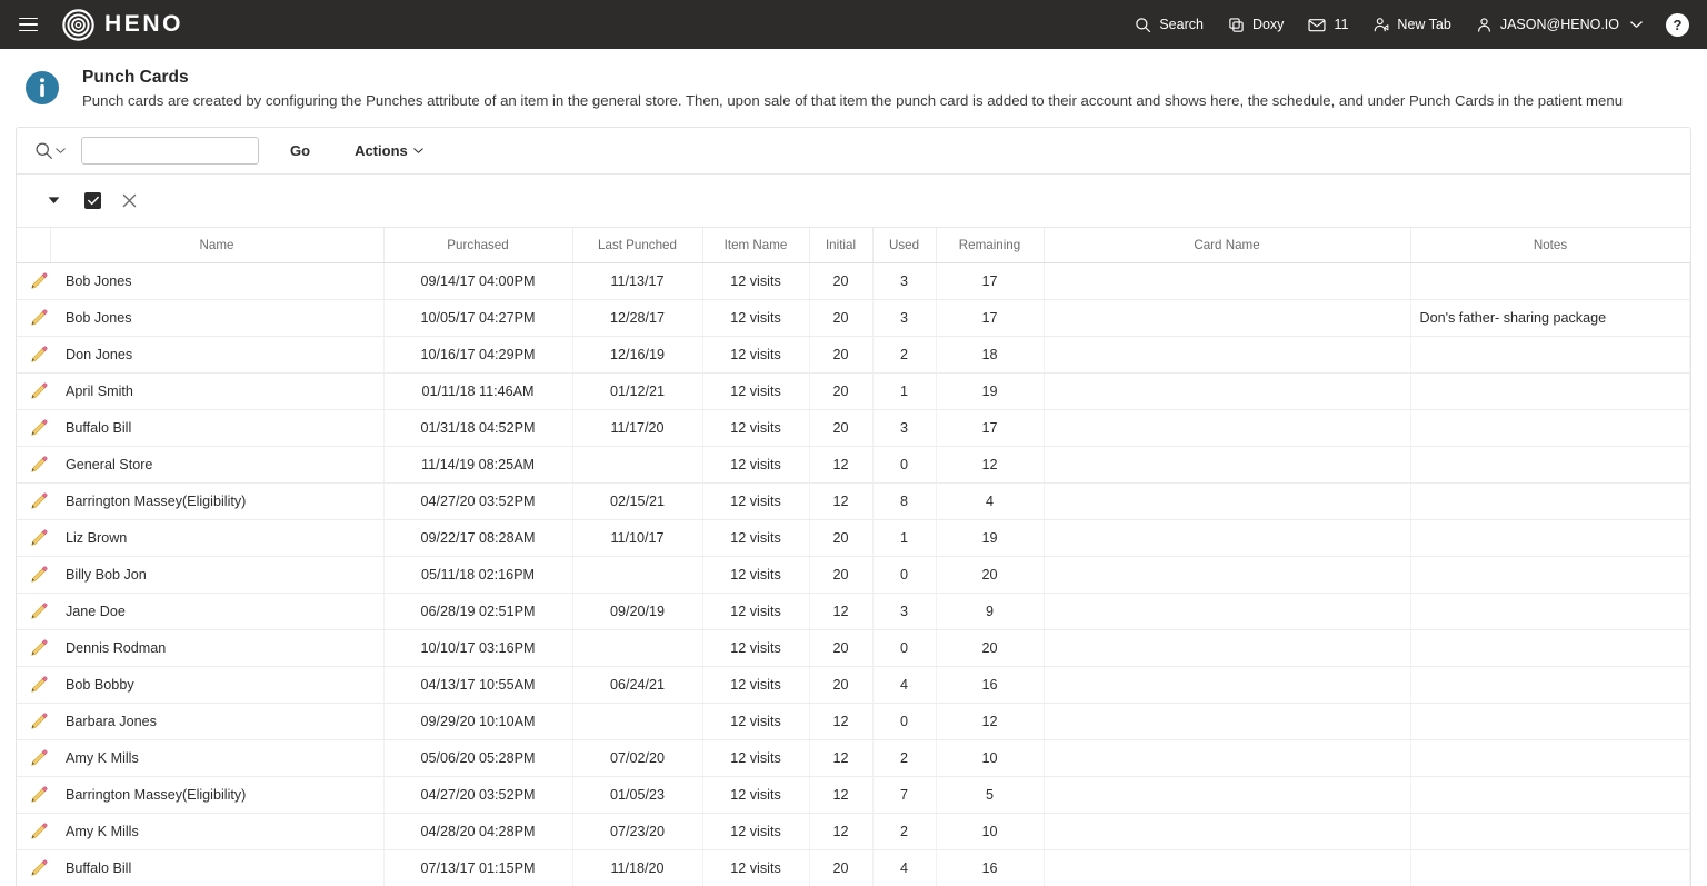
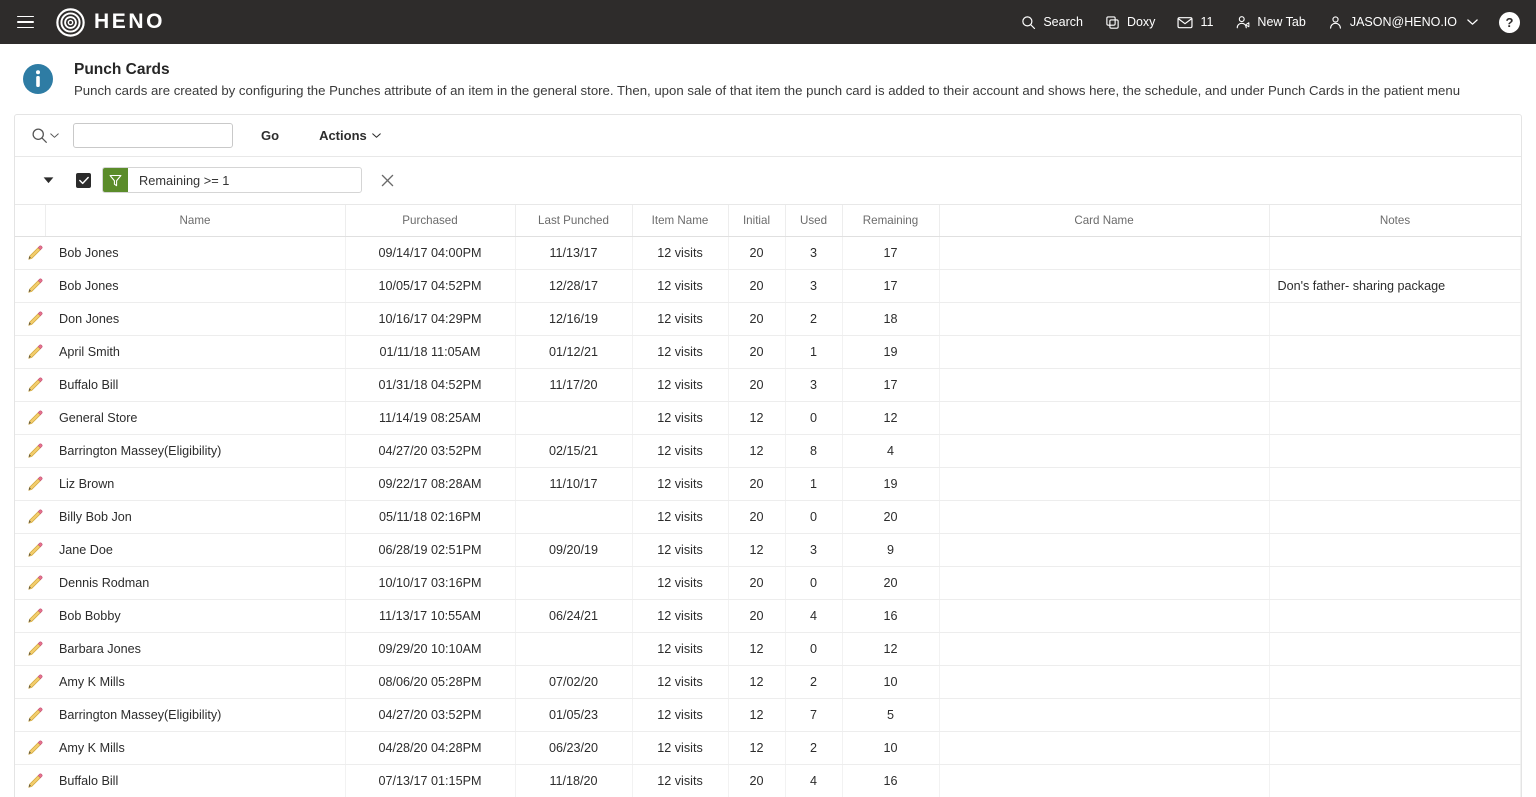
  HENO
  Search
  Doxy
  11
  New Tab
  JASON@HENO.IO
  ?
  Punch Cards
  Punch cards are created by configuring the Punches attribute of an item in the general store. Then, upon sale of that item the punch card is added to their account and shows here, the schedule, and under Punch Cards in the patient menu
  Go
  Actions
+ Remaining >= 1
  	Name	Purchased	Last Punched	Item Name	Initial	Used	Remaining	Card Name	Notes
  	Bob Jones	09/14/17 04:00PM	11/13/17	12 visits	20	3	17
- 	Bob Jones	10/05/17 04:27PM	12/28/17	12 visits	20	3	17		Don's father- sharing package
+ 	Bob Jones	10/05/17 04:52PM	12/28/17	12 visits	20	3	17		Don's father- sharing package
  	Don Jones	10/16/17 04:29PM	12/16/19	12 visits	20	2	18
- 	April Smith	01/11/18 11:46AM	01/12/21	12 visits	20	1	19
+ 	April Smith	01/11/18 11:05AM	01/12/21	12 visits	20	1	19
  	Buffalo Bill	01/31/18 04:52PM	11/17/20	12 visits	20	3	17
  	General Store	11/14/19 08:25AM		12 visits	12	0	12
  	Barrington Massey(Eligibility)	04/27/20 03:52PM	02/15/21	12 visits	12	8	4
  	Liz Brown	09/22/17 08:28AM	11/10/17	12 visits	20	1	19
  	Billy Bob Jon	05/11/18 02:16PM		12 visits	20	0	20
  	Jane Doe	06/28/19 02:51PM	09/20/19	12 visits	12	3	9
  	Dennis Rodman	10/10/17 03:16PM		12 visits	20	0	20
- 	Bob Bobby	04/13/17 10:55AM	06/24/21	12 visits	20	4	16
+ 	Bob Bobby	11/13/17 10:55AM	06/24/21	12 visits	20	4	16
  	Barbara Jones	09/29/20 10:10AM		12 visits	12	0	12
- 	Amy K Mills	05/06/20 05:28PM	07/02/20	12 visits	12	2	10
+ 	Amy K Mills	08/06/20 05:28PM	07/02/20	12 visits	12	2	10
  	Barrington Massey(Eligibility)	04/27/20 03:52PM	01/05/23	12 visits	12	7	5
- 	Amy K Mills	04/28/20 04:28PM	07/23/20	12 visits	12	2	10
+ 	Amy K Mills	04/28/20 04:28PM	06/23/20	12 visits	12	2	10
  	Buffalo Bill	07/13/17 01:15PM	11/18/20	12 visits	20	4	16
